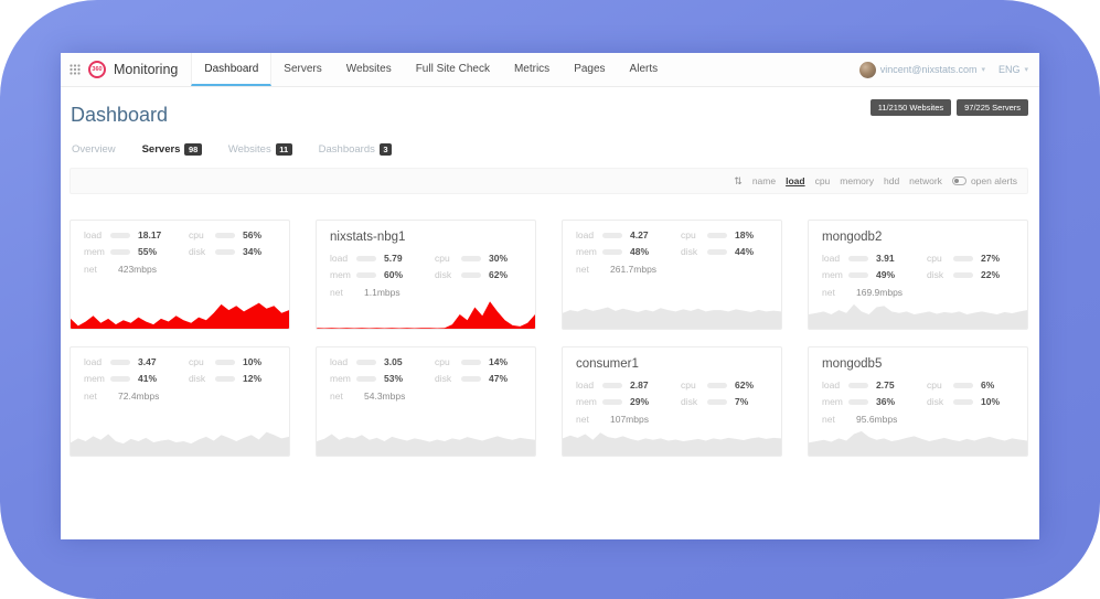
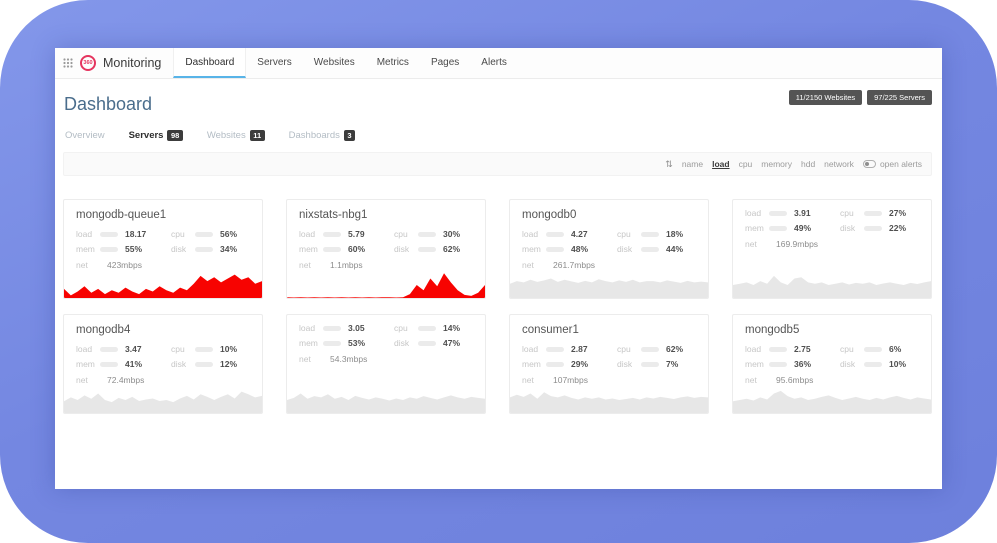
  Monitoring
  Dashboard
  Servers
  Websites
- Full Site Check
  Metrics
  Pages
  Alerts
- vincent@nixstats.com
- ENG
  Dashboard
  11/2150 Websites
  97/225 Servers
  Overview
  Servers
  98
  Websites
  11
  Dashboards
  3
  ⇅
  name
  load
  cpu
  memory
  hdd
  network
  open alerts
+ mongodb-queue1
  load
  18.17
  cpu
  56%
  mem
  55%
  disk
  34%
  net
  423mbps
  nixstats-nbg1
  load
  5.79
  cpu
  30%
  mem
  60%
  disk
  62%
  net
  1.1mbps
+ mongodb0
  load
  4.27
  cpu
  18%
  mem
  48%
  disk
  44%
  net
  261.7mbps
- mongodb2
  load
  3.91
  cpu
  27%
  mem
  49%
  disk
  22%
  net
  169.9mbps
+ mongodb4
  load
  3.47
  cpu
  10%
  mem
  41%
  disk
  12%
  net
  72.4mbps
  load
  3.05
  cpu
  14%
  mem
  53%
  disk
  47%
  net
  54.3mbps
  consumer1
  load
  2.87
  cpu
  62%
  mem
  29%
  disk
  7%
  net
  107mbps
  mongodb5
  load
  2.75
  cpu
  6%
  mem
  36%
  disk
  10%
  net
  95.6mbps
